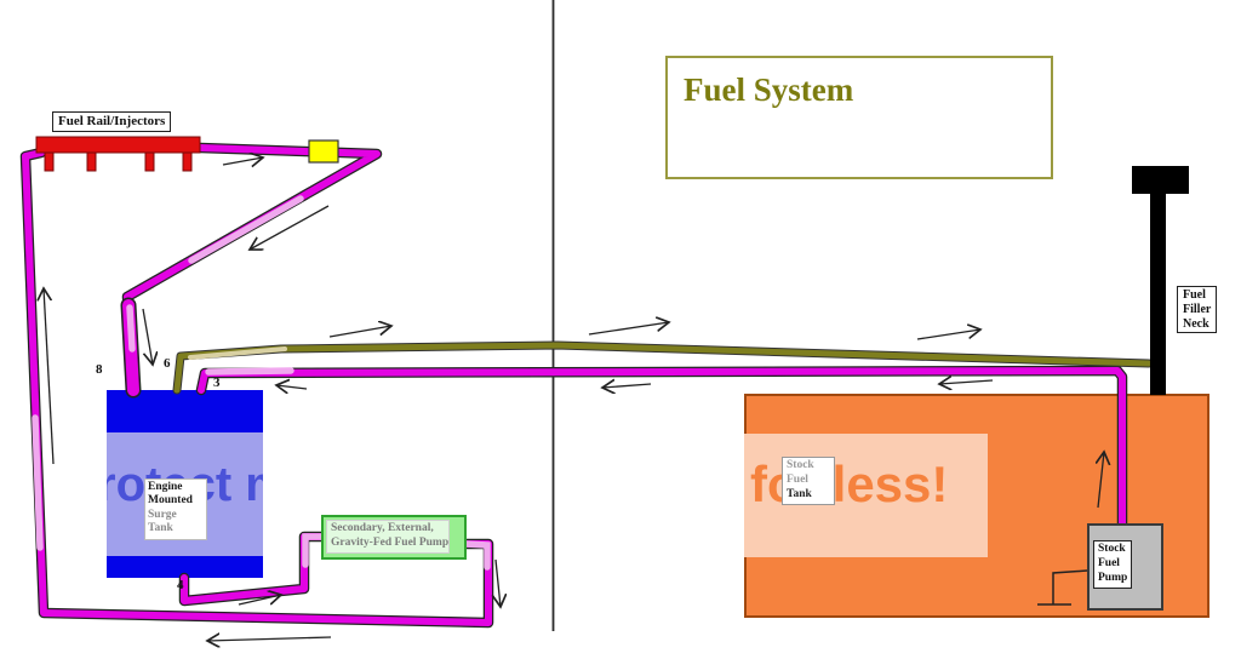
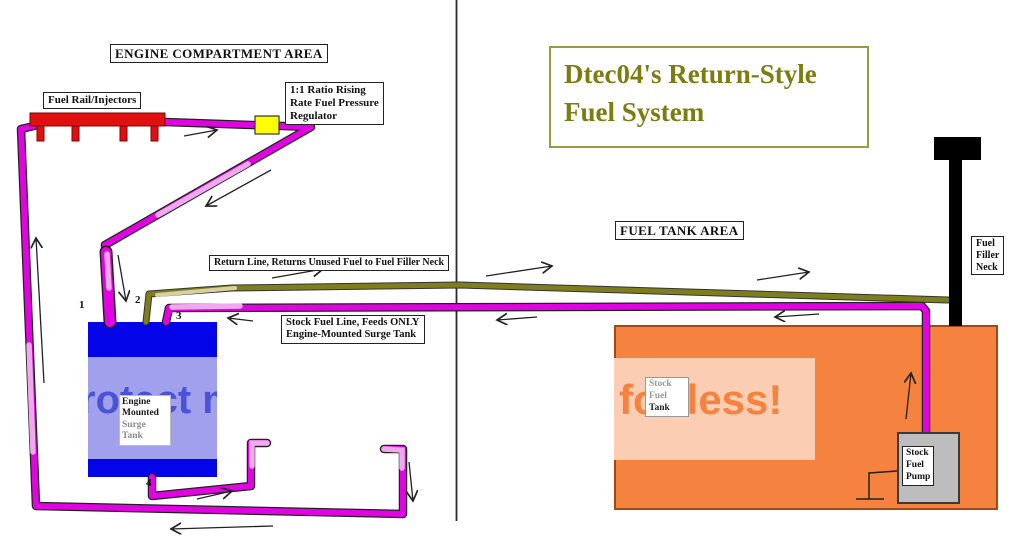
  f less!
  Stock
  Fuel
  Tank
  Engine
  Mounted
  Surge
  Tank
+ Dtec04's Return-Style
  Fuel System
+ ENGINE COMPARTMENT AREA
+ FUEL TANK AREA
  Fuel Rail/Injectors
+ 1:1 Ratio Rising
+ Rate Fuel Pressure
+ Regulator
+ Return Line, Returns Unused Fuel to Fuel Filler Neck
+ Stock Fuel Line, Feeds ONLY
+ Engine-Mounted Surge Tank
  Fuel
  Filler
  Neck
- Secondary, External,
- Gravity-Fed Fuel Pump
  Stock
  Fuel
  Pump
- 8
+ 1
- 6
+ 2
  3
  4
